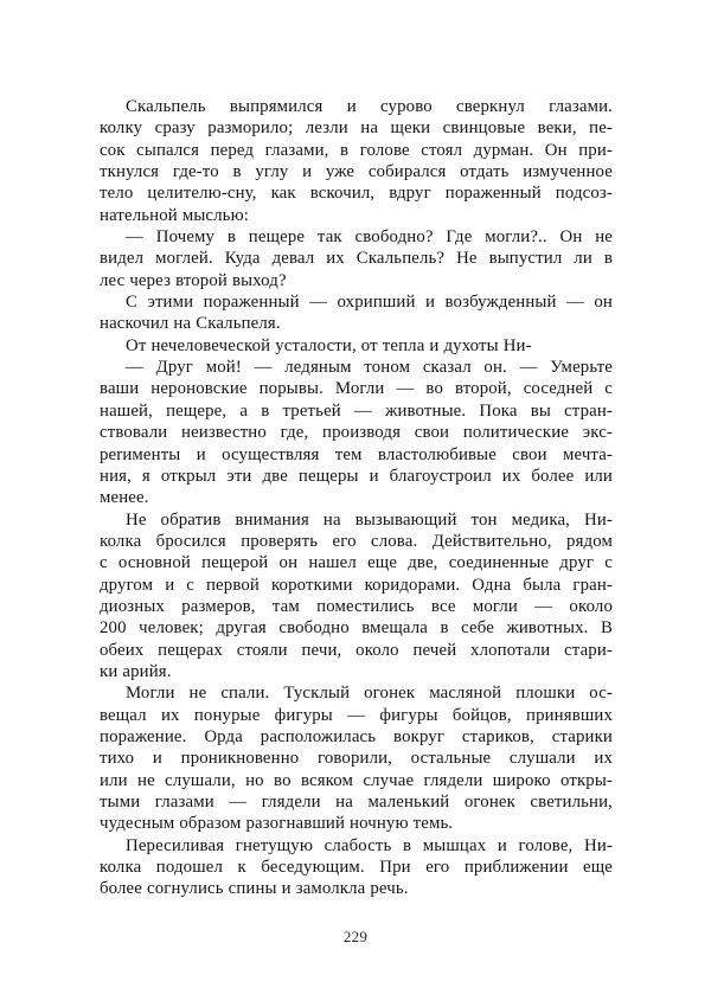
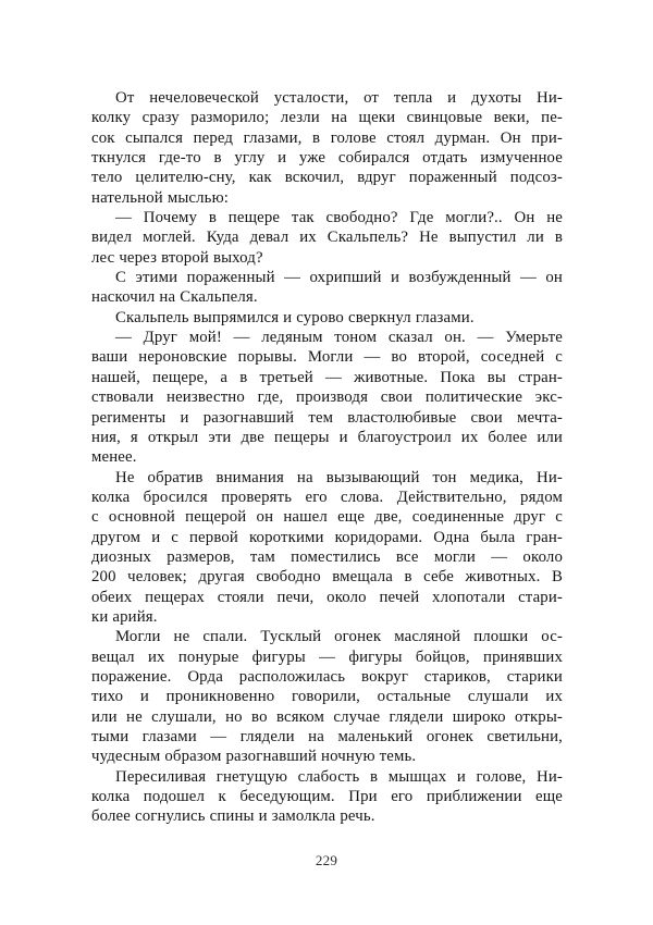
- Скальпель выпрямился и сурово сверкнул глазами.
+ От нечеловеческой усталости, от тепла и духоты Ни-
  колку сразу разморило; лезли на щеки свинцовые веки, пе-
  сок сыпался перед глазами, в голове стоял дурман. Он при-
  ткнулся где-то в углу и уже собирался отдать измученное
  тело целителю-сну, как вскочил, вдруг пораженный подсоз-
  нательной мыслью:
  — Почему в пещере так свободно? Где могли?.. Он не
  видел моглей. Куда девал их Скальпель? Не выпустил ли в
  лес через второй выход?
  С этими пораженный — охрипший и возбужденный — он
  наскочил на Скальпеля.
- От нечеловеческой усталости, от тепла и духоты Ни-
+ Скальпель выпрямился и сурово сверкнул глазами.
  — Друг мой! — ледяным тоном сказал он. — Умерьте
  ваши нероновские порывы. Могли — во второй, соседней с
  нашей, пещере, а в третьей — животные. Пока вы стран-
  ствовали неизвестно где, производя свои политические экс-
- perименты и осуществляя тем властолюбивые свои мечта-
+ perименты и разогнавший тем властолюбивые свои мечта-
  ния, я открыл эти две пещеры и благоустроил их более или
  менее.
  Не обратив внимания на вызывающий тон медика, Ни-
  колка бросился проверять его слова. Действительно, рядом
  с основной пещерой он нашел еще две, соединенные друг с
  другом и с первой короткими коридорами. Одна была гран-
  диозных размеров, там поместились все могли — около
  200 человек; другая свободно вмещала в себе животных. В
  обеих пещерах стояли печи, около печей хлопотали стари-
  ки арийя.
  Могли не спали. Тусклый огонек масляной плошки ос-
  вещал их понурые фигуры — фигуры бойцов, принявших
  поражение. Орда расположилась вокруг стариков, старики
  тихо и проникновенно говорили, остальные слушали их
  или не слушали, но во всяком случае глядели широко откры-
  тыми глазами — глядели на маленький огонек светильни,
  чудесным образом разогнавший ночную темь.
  Пересиливая гнетущую слабость в мышцах и голове, Ни-
  колка подошел к беседующим. При его приближении еще
  более согнулись спины и замолкла речь.
  229
